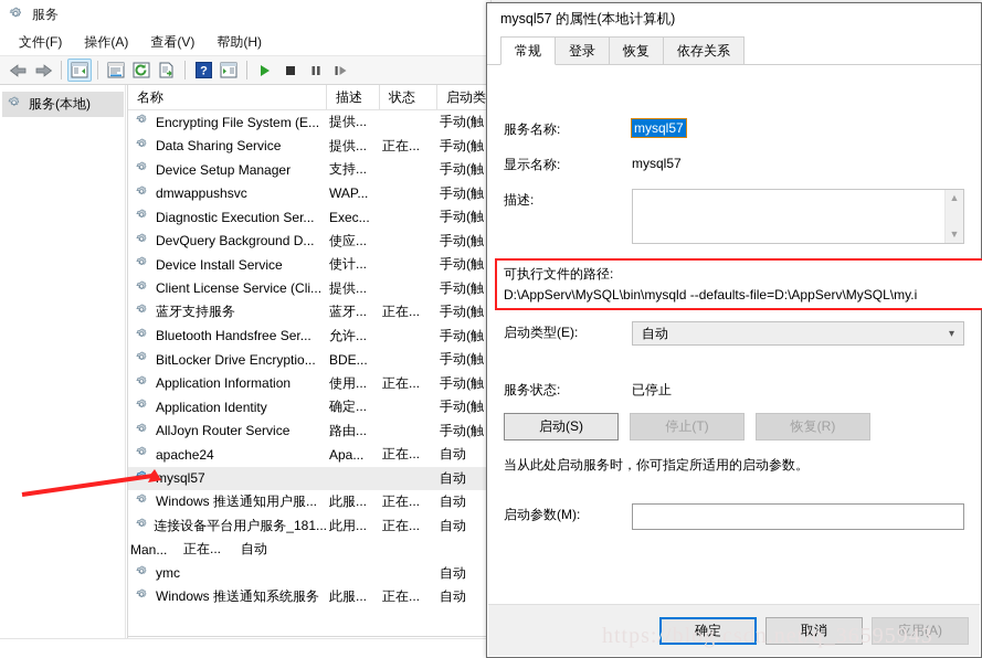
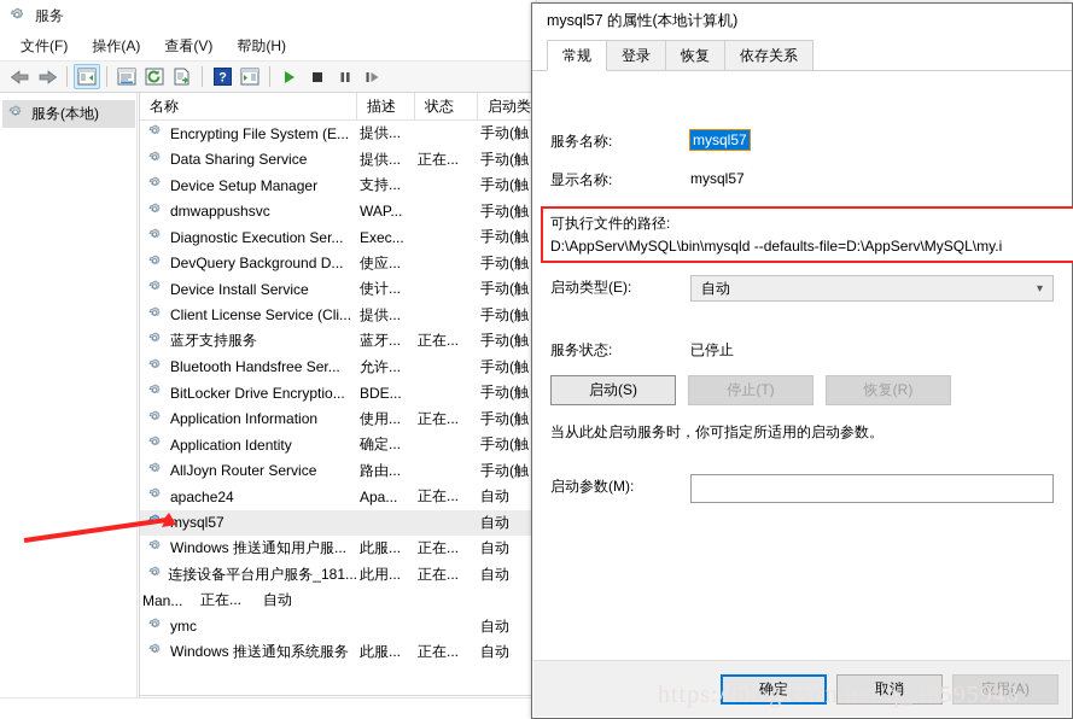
  服务
  文件(F)
  操作(A)
  查看(V)
  帮助(H)
  ?
  服务(本地)
  名称
  描述
  状态
  启动类
  Encrypting File System (E...
  提供...
  手动(触
  Data Sharing Service
  提供...
  正在...
  手动(触
  Device Setup Manager
  支持...
  手动(触
  dmwappushsvc
  WAP...
  手动(触
  Diagnostic Execution Ser...
  Exec...
  手动(触
  DevQuery Background D...
  使应...
  手动(触
  Device Install Service
  使计...
  手动(触
  Client License Service (Cli...
  提供...
  手动(触
  蓝牙支持服务
  蓝牙...
  正在...
  手动(触
  Bluetooth Handsfree Ser...
  允许...
  手动(触
  BitLocker Drive Encryptio...
  BDE...
  手动(触
  Application Information
  使用...
  正在...
  手动(触
  Application Identity
  确定...
  手动(触
  AllJoyn Router Service
  路由...
  手动(触
  apache24
  Apa...
  正在...
  自动
  mysql57
  自动
  Windows 推送通知用户服...
  此服...
  正在...
  自动
  连接设备平台用户服务_181...
  此用...
  正在...
  自动
  Man...
  正在...
  自动
  ymc
  自动
  Windows 推送通知系统服务
  此服...
  正在...
  自动
  mysql57 的属性(本地计算机)
  常规
  登录
  恢复
  依存关系
  服务名称:
  mysql57
  显示名称:
  mysql57
- 描述:
- ▲
- ▼
  可执行文件的路径:
  D:\AppServ\MySQL\bin\mysqld --defaults-file=D:\AppServ\MySQL\my.i
  启动类型(E):
  自动
  ▾
  服务状态:
  已停止
  启动(S)
  停止(T)
  恢复(R)
  当从此处启动服务时，你可指定所适用的启动参数。
  启动参数(M):
  确定
  取消
  应用(A)
  https://blog.csdn.net/q_36595943
